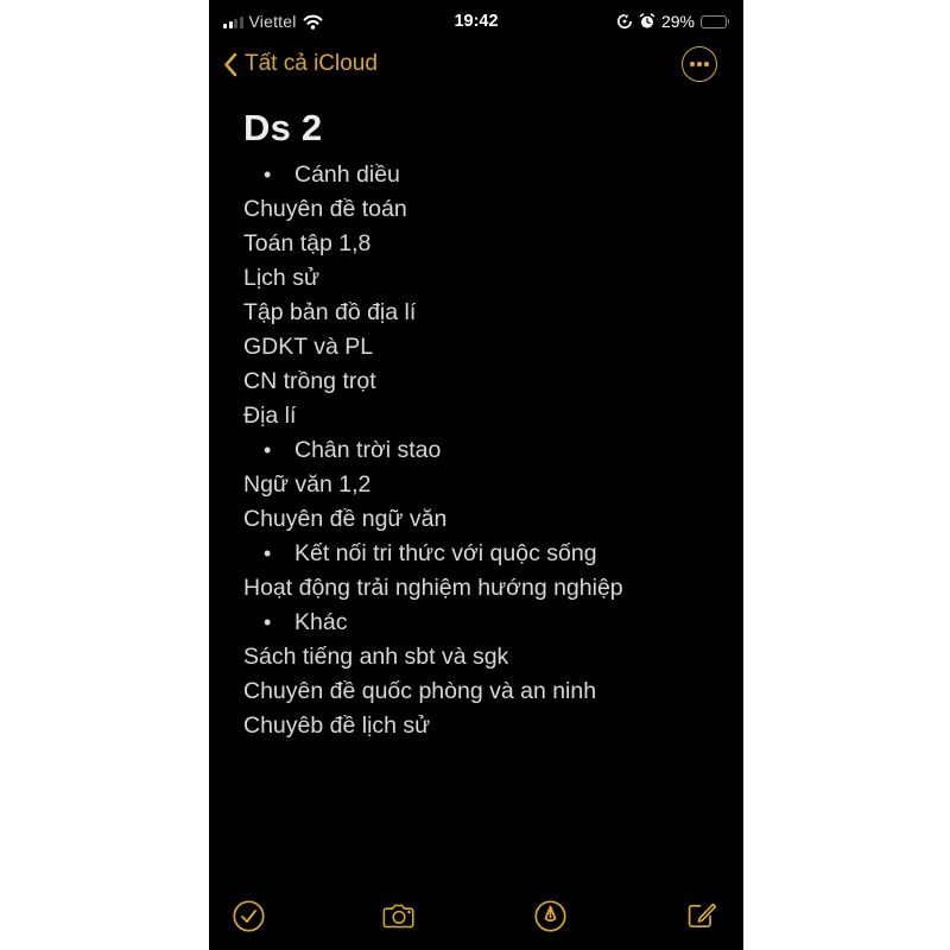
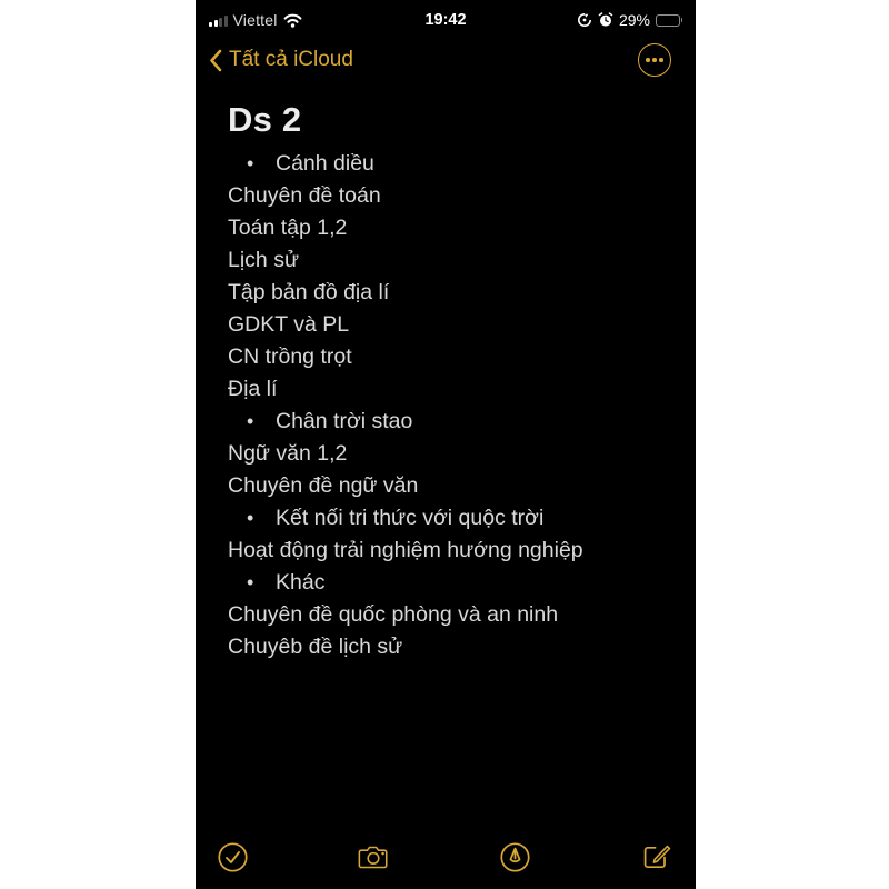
  Viettel
  19:42
  29%
  Tất cả iCloud
  Ds 2
  •
  Cánh diều
  Chuyên đề toán
- Toán tập 1,8
+ Toán tập 1,2
  Lịch sử
  Tập bản đồ địa lí
  GDKT và PL
  CN trồng trọt
  Địa lí
  •
  Chân trời stao
  Ngữ văn 1,2
  Chuyên đề ngữ văn
  •
- Kết nối tri thức với quộc sống
+ Kết nối tri thức với quộc trời
  Hoạt động trải nghiệm hướng nghiệp
  •
  Khác
- Sách tiếng anh sbt và sgk
  Chuyên đề quốc phòng và an ninh
  Chuyêb đề lịch sử
